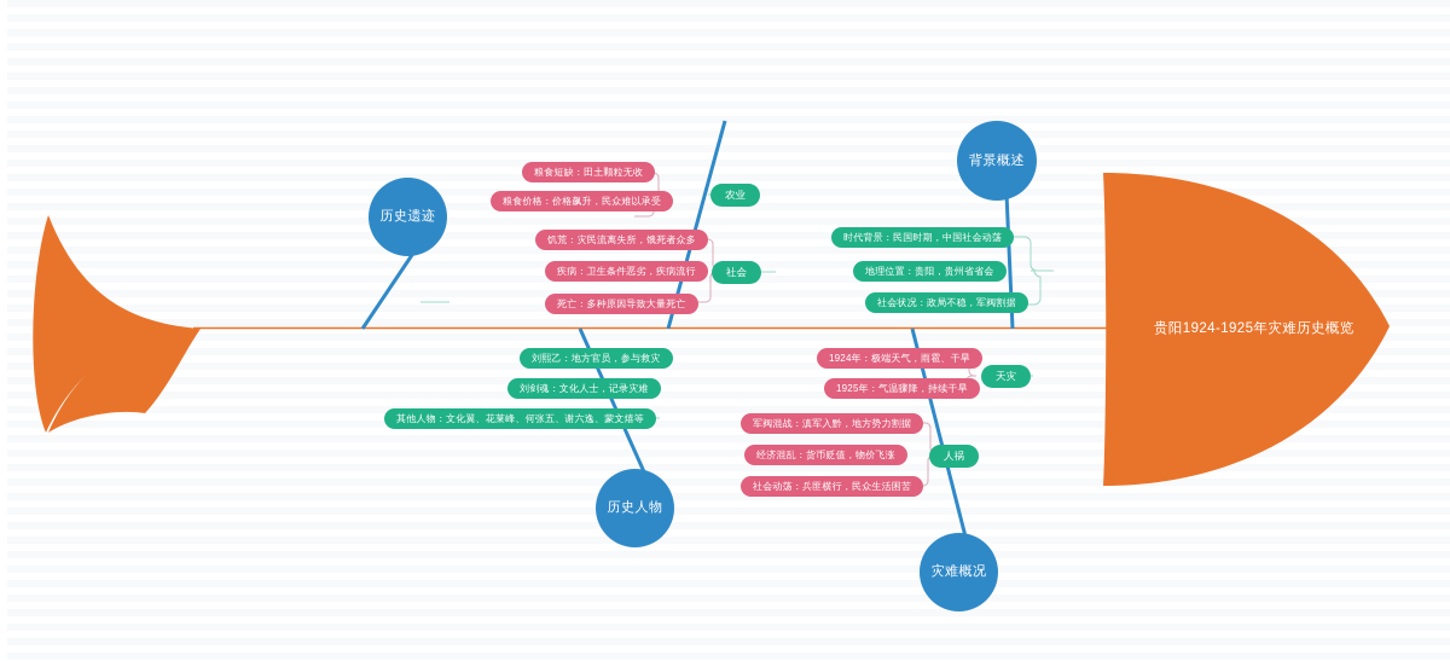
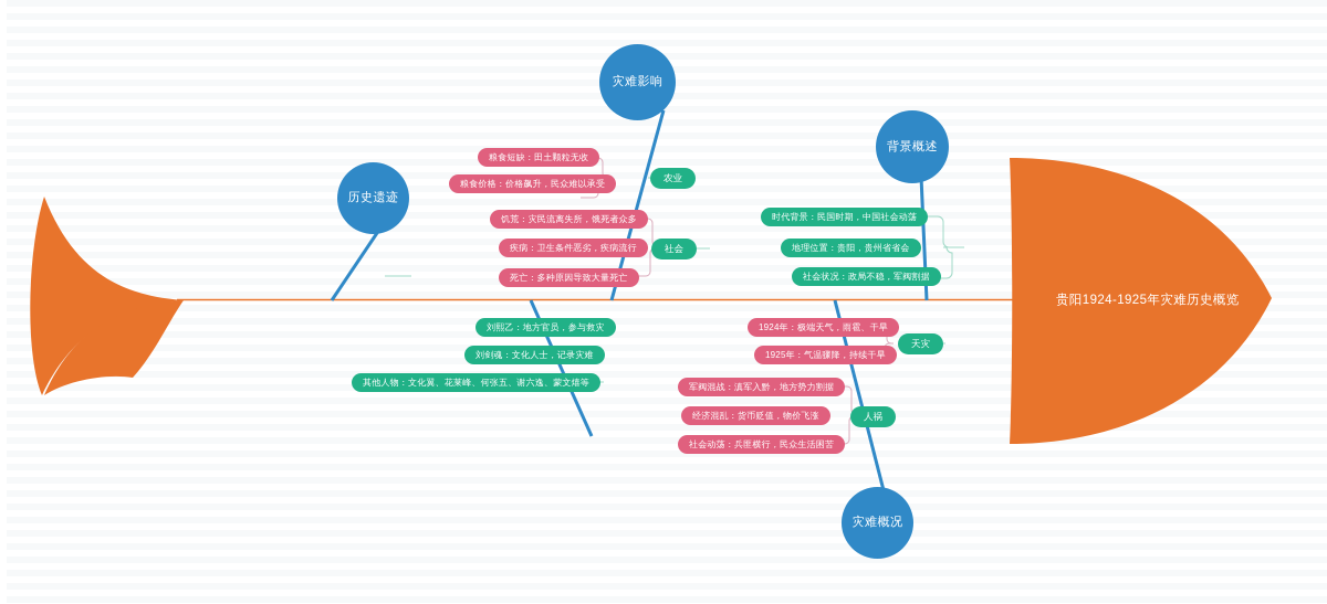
+ 灾难影响
  历史遗迹
  背景概述
- 历史人物
  灾难概况
  贵阳1924-1925年灾难历史概览
  粮食短缺：田土颗粒无收
  粮食价格：价格飙升，民众难以承受
  农业
  饥荒：灾民流离失所，饿死者众多
  疾病：卫生条件恶劣，疾病流行
  死亡：多种原因导致大量死亡
  社会
  时代背景：民国时期，中国社会动荡
  地理位置：贵阳，贵州省省会
  社会状况：政局不稳，军阀割据
  刘熙乙：地方官员，参与救灾
  刘剑魂：文化人士，记录灾难
  其他人物：文化翼、花莱峰、何张五、谢六逸、蒙文熺等
  1924年：极端天气，雨雹、干旱
  1925年：气温骤降，持续干旱
  天灾
  军阀混战：滇军入黔，地方势力割据
  经济混乱：货币贬值，物价飞涨
  社会动荡：兵匪横行，民众生活困苦
  人祸
